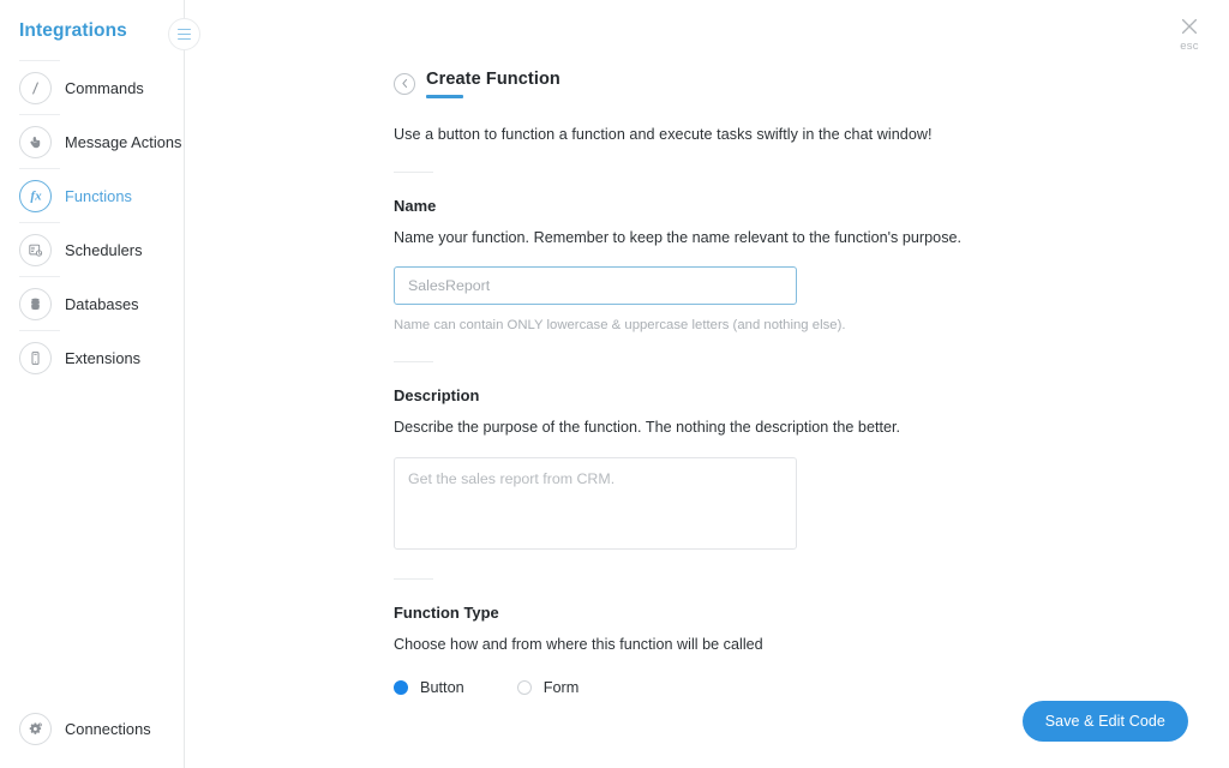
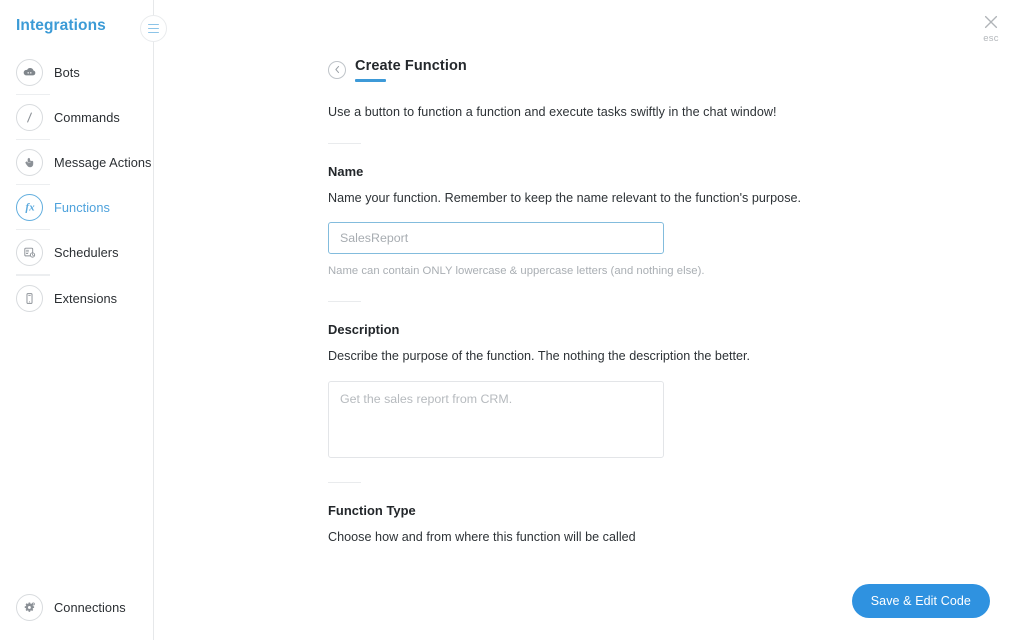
  Integrations
+ Bots
  Commands
  Message Actions
  fx
  Functions
  Schedulers
- Databases
  Extensions
  Connections
  esc
  Create Function
  Use a button to function a function and execute tasks swiftly in the chat window!
  Name
  Name your function. Remember to keep the name relevant to the function's purpose.
  SalesReport
  Name can contain ONLY lowercase & uppercase letters (and nothing else).
  Description
  Describe the purpose of the function. The nothing the description the better.
  Get the sales report from CRM.
  Function Type
  Choose how and from where this function will be called
- Button
- Form
  Save & Edit Code
